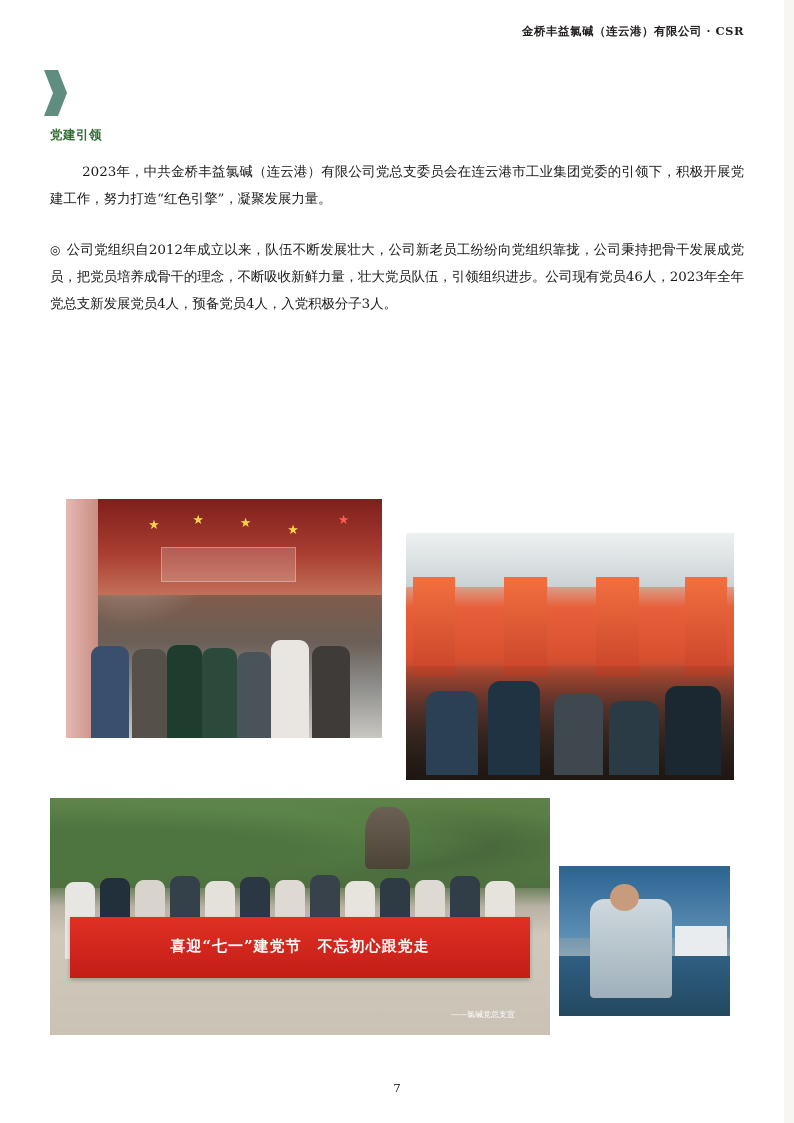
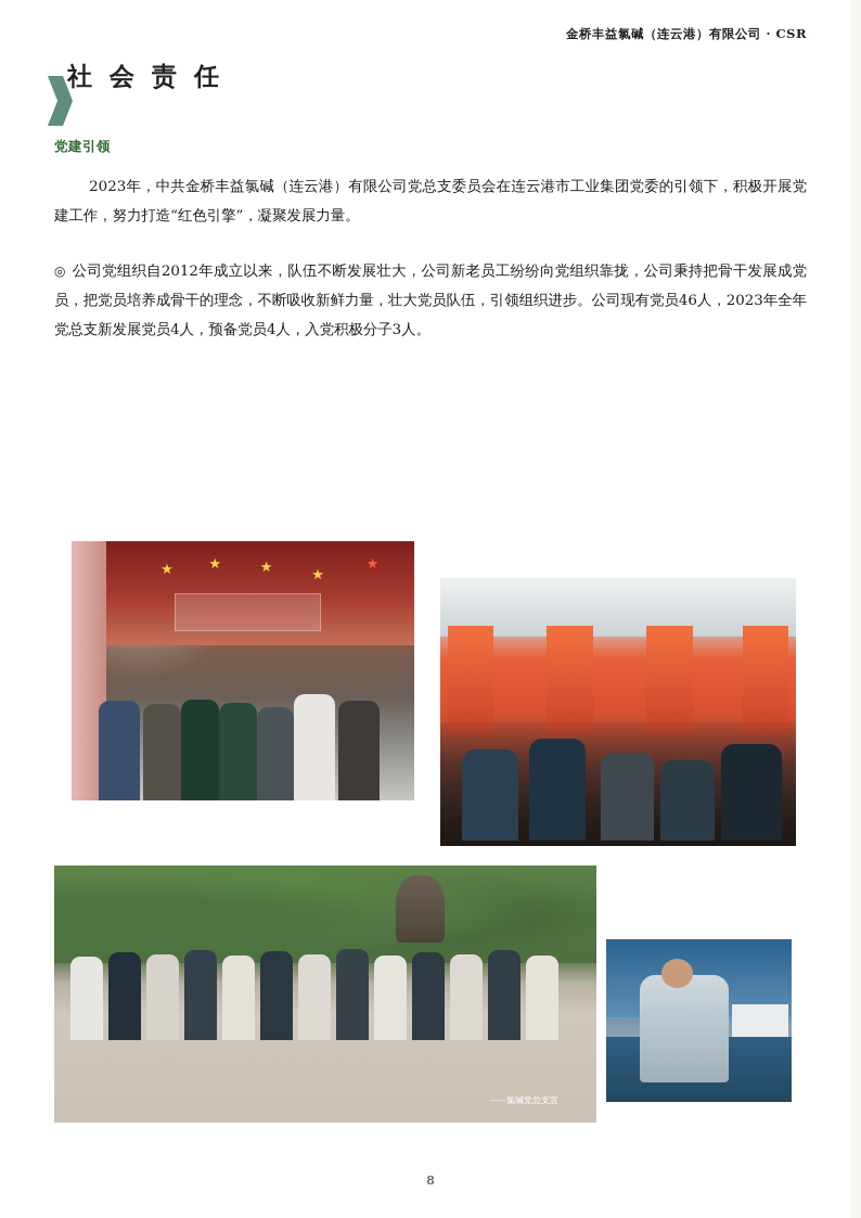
  金桥丰益氯碱（连云港）有限公司 · CSR
+ 社 会 责 任
  党建引领
  2023年，中共金桥丰益氯碱（连云港）有限公司党总支委员会在连云港市工业集团党委的引领下，积极开展党建工作，努力打造“红色引擎”，凝聚发展力量。
  ◎ 公司党组织自2012年成立以来，队伍不断发展壮大，公司新老员工纷纷向党组织靠拢，公司秉持把骨干发展成党员，把党员培养成骨干的理念，不断吸收新鲜力量，壮大党员队伍，引领组织进步。公司现有党员46人，2023年全年党总支新发展党员4人，预备党员4人，入党积极分子3人。
  ★
  ★
  ★
  ★
  ★
- 喜迎“七一”建党节 不忘初心跟党走
  ——氯碱党总支宣
- 7
+ 8
